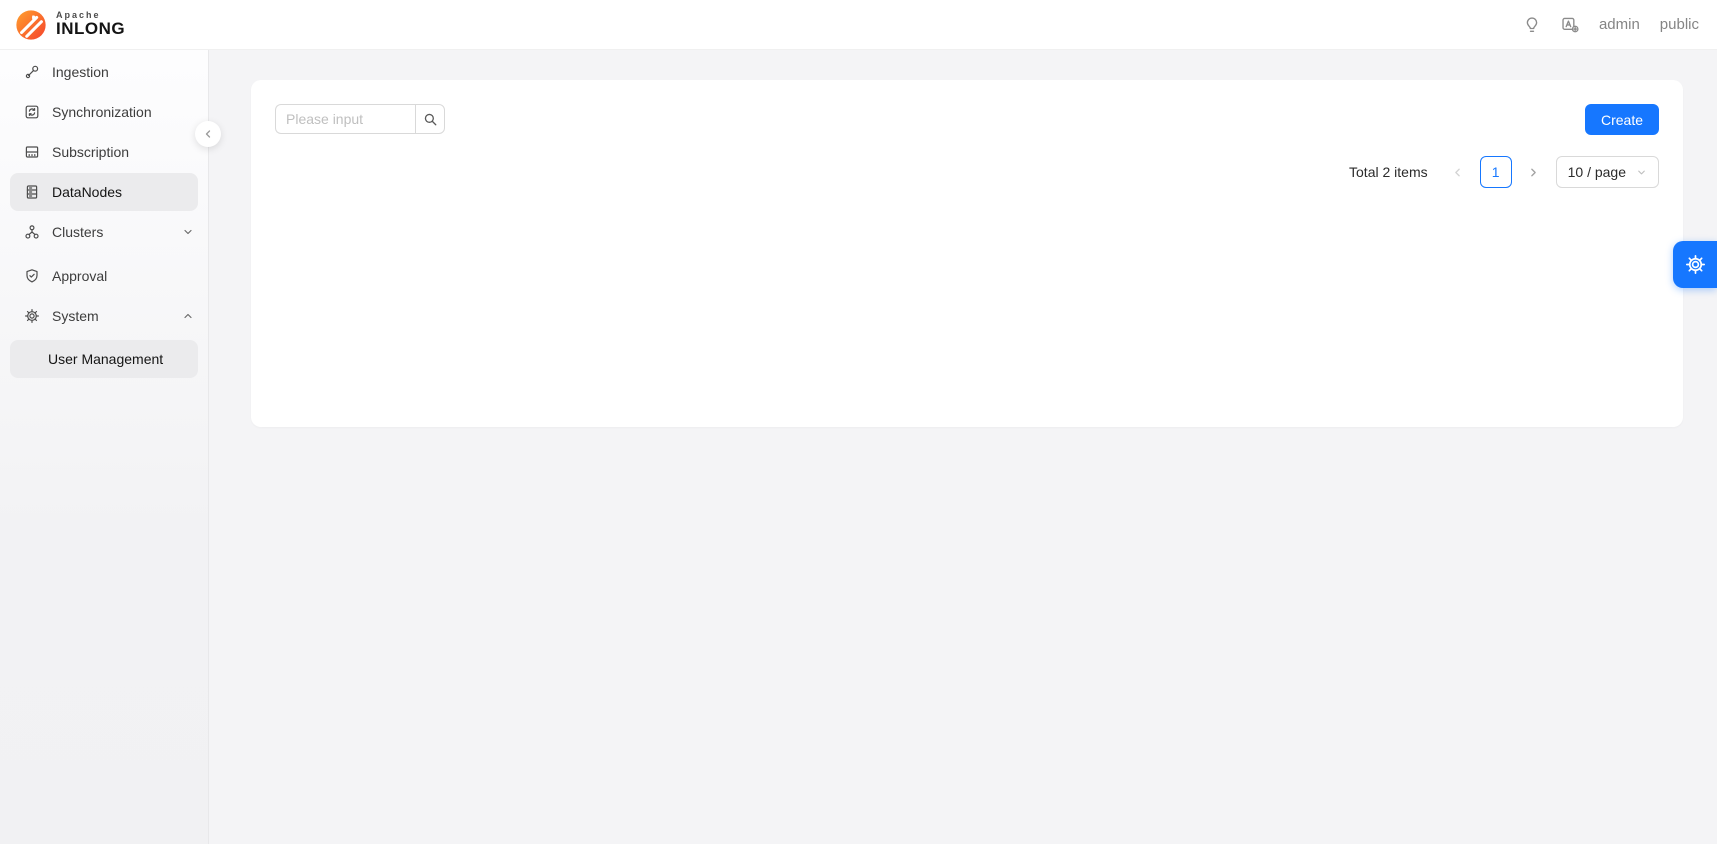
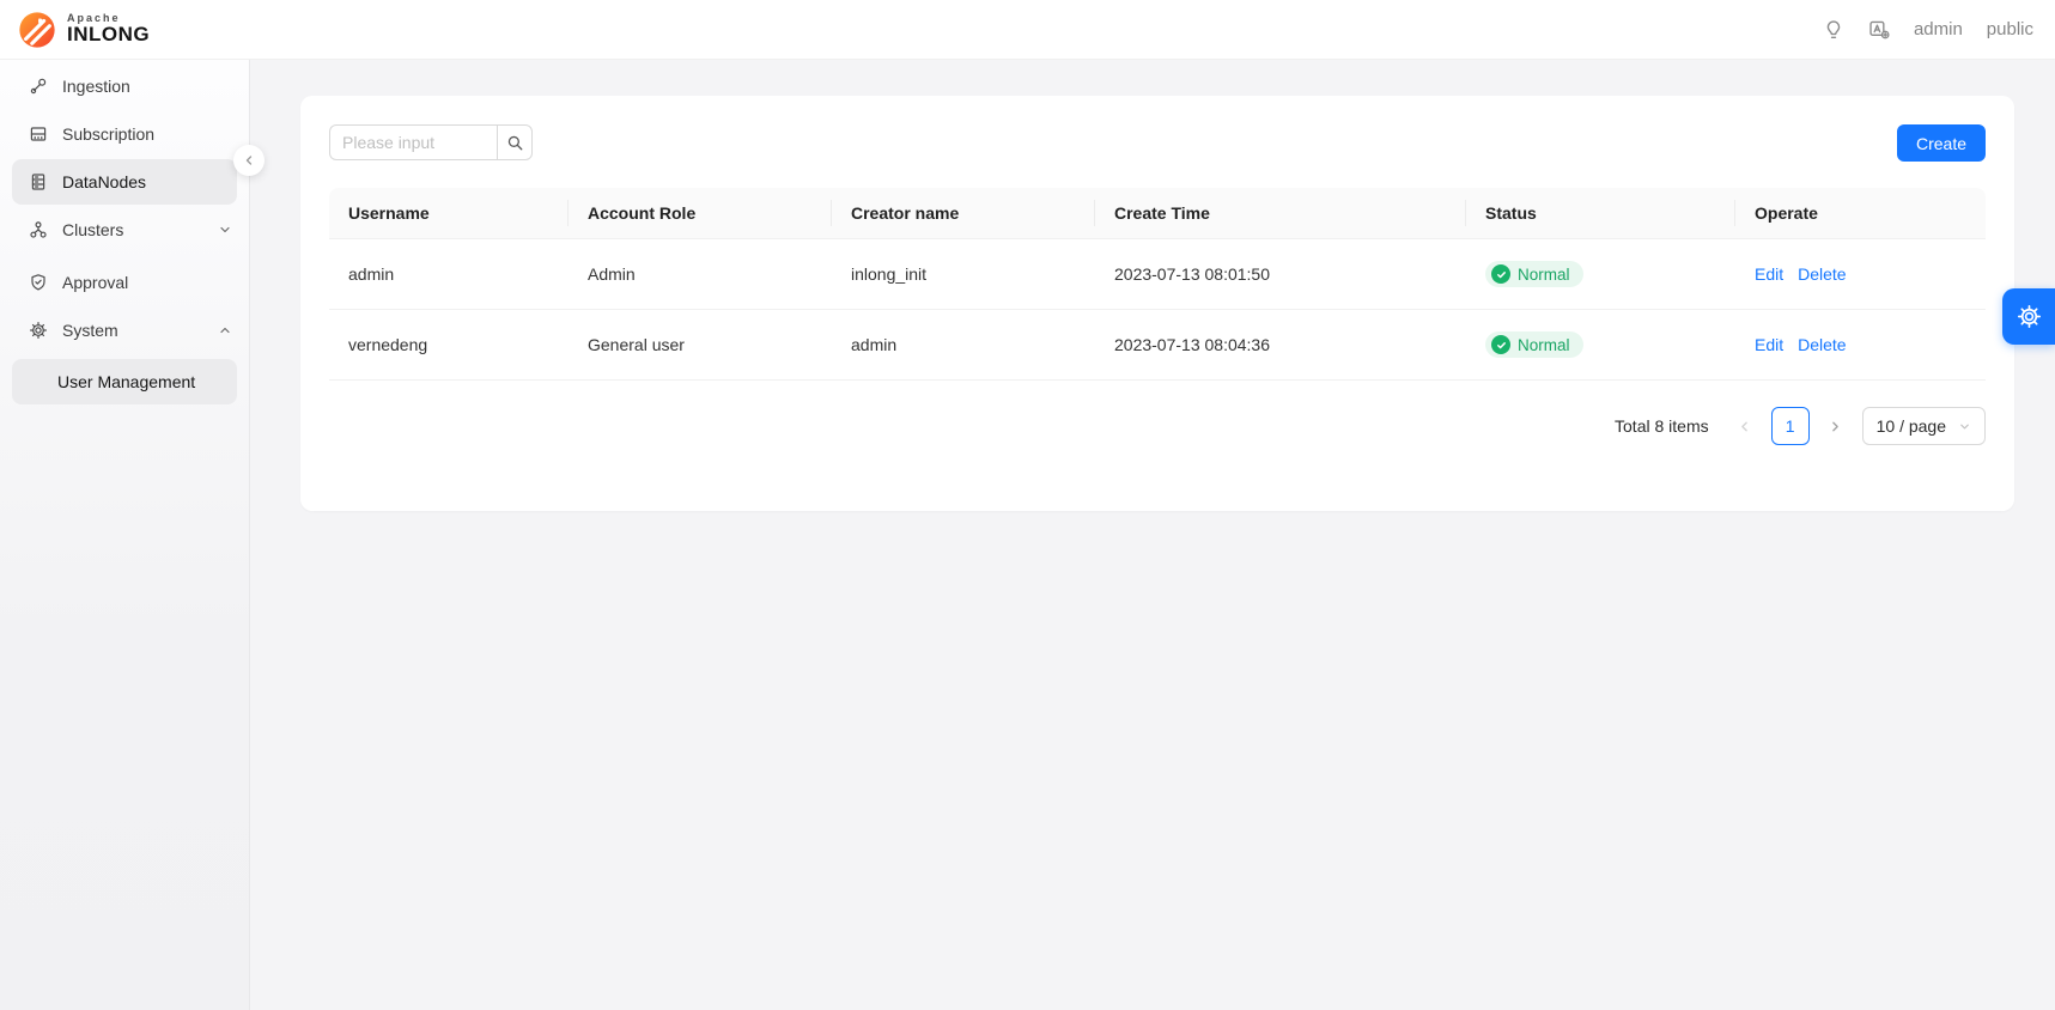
  Apache
  INLONG
  admin
  public
  Ingestion
- Synchronization
  Subscription
  DataNodes
  Clusters
  Approval
  System
  User Management
  Please input
  Create
+ Username	Account Role	Creator name	Create Time	Status	Operate
+ admin	Admin	inlong_init	2023-07-13 08:01:50	Normal	Edit Delete
+ vernedeng	General user	admin	2023-07-13 08:04:36	Normal	Edit Delete
- Total 2 items
+ Total 8 items
  1
  10 / page
